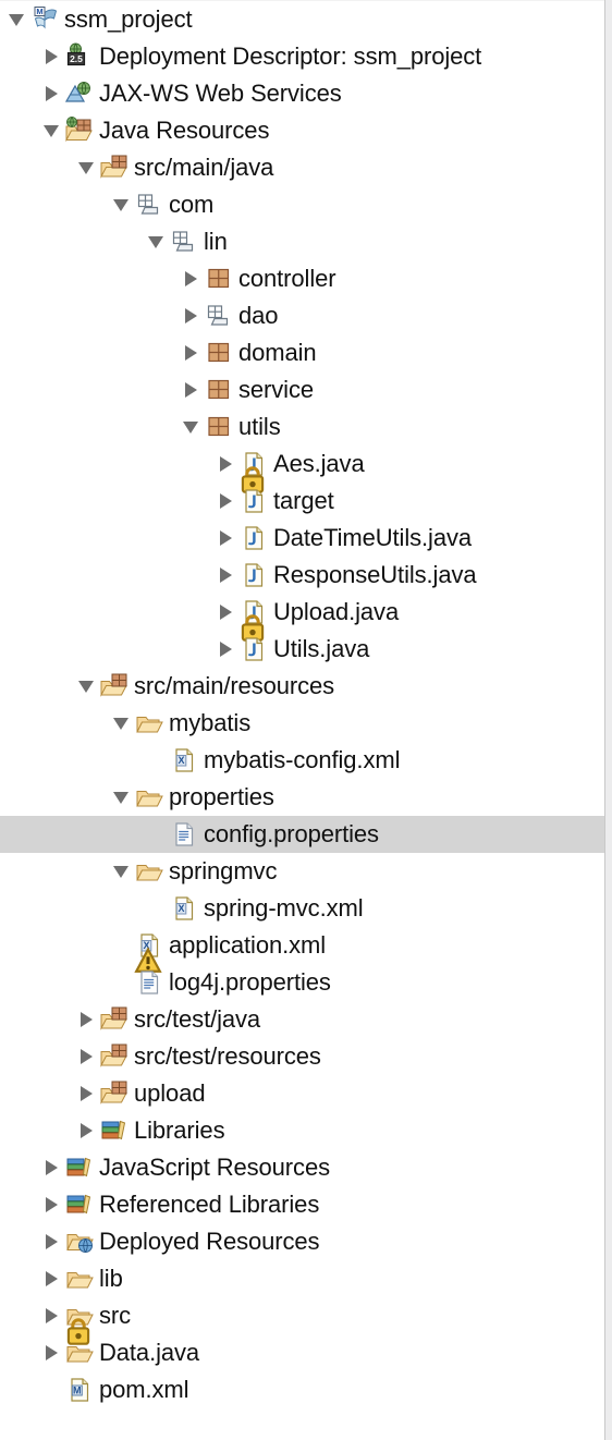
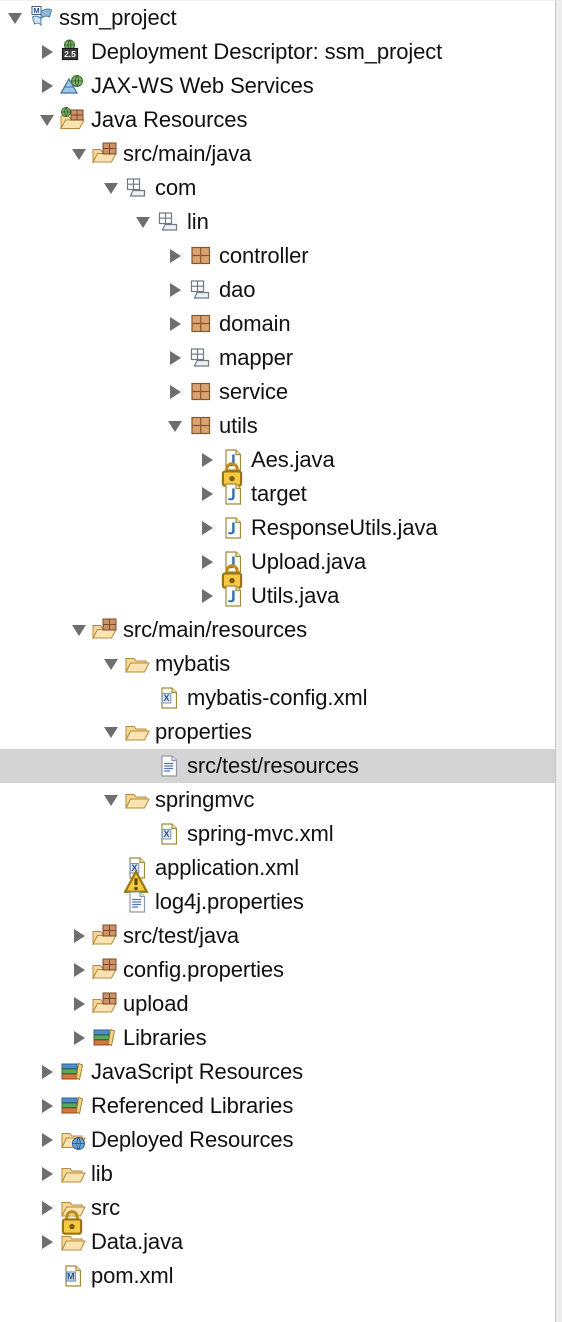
  M
  ssm_project
  2.5
  Deployment Descriptor: ssm_project
  JAX-WS Web Services
  Java Resources
  src/main/java
  com
  lin
  controller
  dao
  domain
+ mapper
  service
  utils
  Aes.java
  target
- DateTimeUtils.java
  ResponseUtils.java
  Upload.java
  Utils.java
  src/main/resources
  mybatis
  X
  mybatis-config.xml
  properties
- config.properties
+ src/test/resources
  springmvc
  X
  spring-mvc.xml
  X
  application.xml
  log4j.properties
  src/test/java
- src/test/resources
+ config.properties
  upload
  Libraries
  JavaScript Resources
  Referenced Libraries
  Deployed Resources
  lib
  src
  Data.java
  M
  pom.xml
